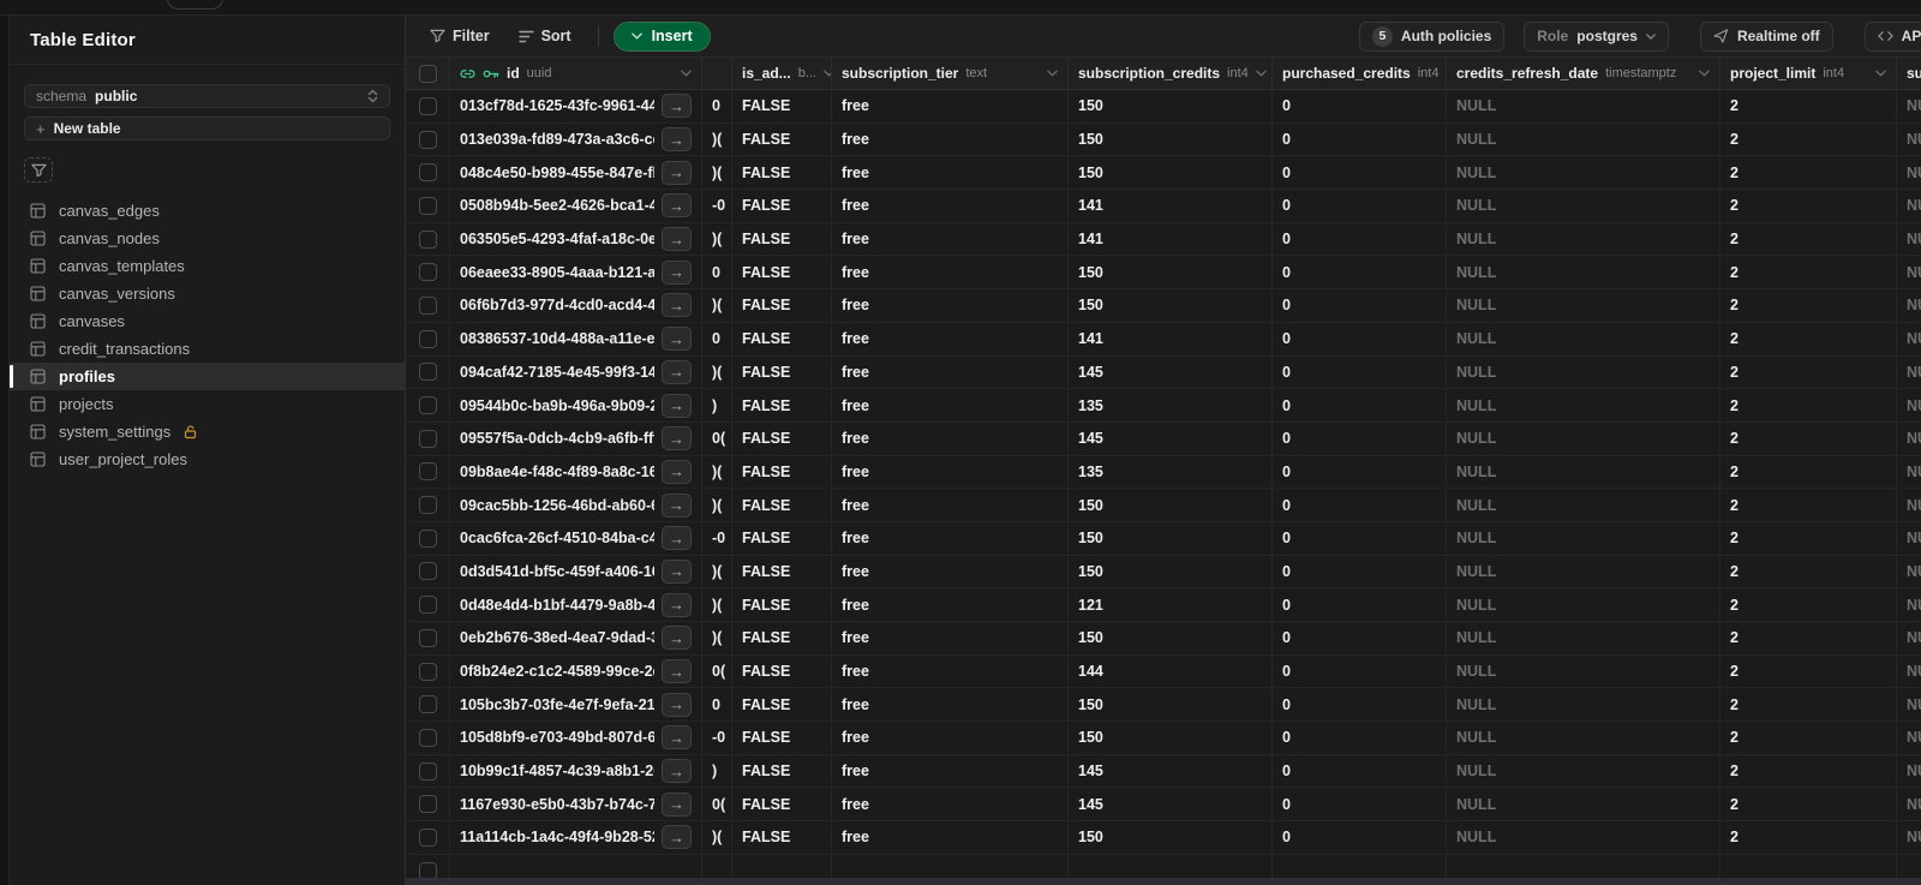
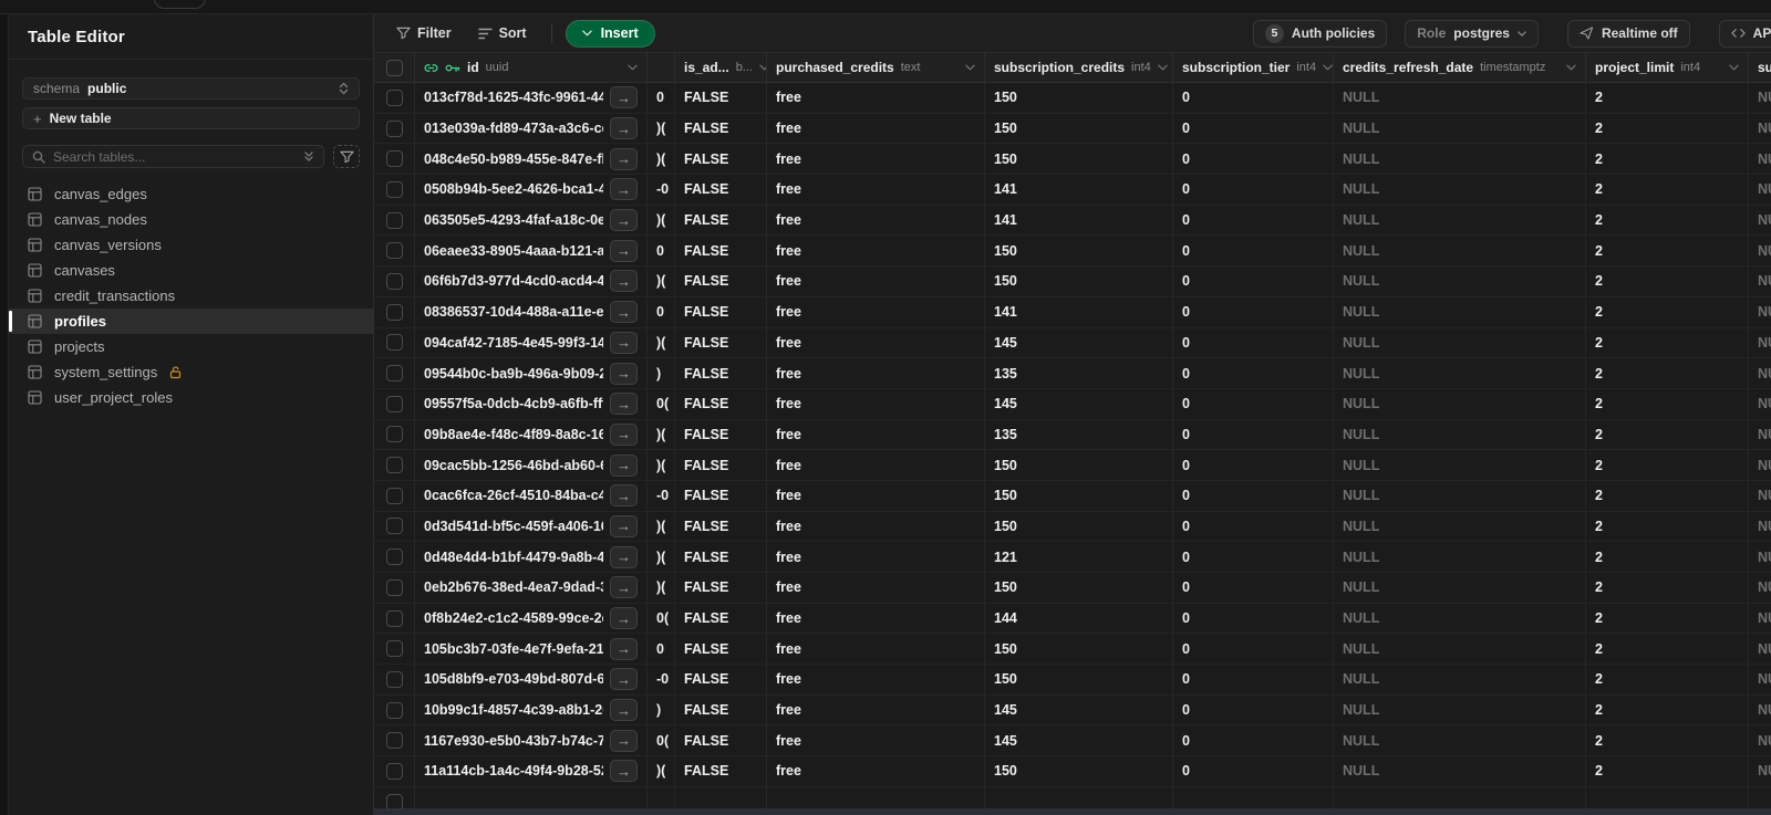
  Table Editor
  schema
  public
  +
  New table
+ Search tables...
  canvas_edges
  canvas_nodes
- canvas_templates
  canvas_versions
  canvases
  credit_transactions
  profiles
  projects
  system_settings
  user_project_roles
  Filter
  Sort
  Insert
  5
  Auth policies
  Role
  postgres
  Realtime off
  id
  uuid
  is_ad...
  b...
- subscription_tier
+ purchased_credits
  text
  subscription_credits
  int4
- purchased_credits
+ subscription_tier
  int4
  credits_refresh_date
  timestamptz
  project_limit
  int4
  su
  013cf78d-1625-43fc-9961-44
  →
  0
  FALSE
  free
  150
  0
  NULL
  2
  013e039a-fd89-473a-a3c6-c
  →
  )(
  FALSE
  free
  150
  0
  NULL
  2
  048c4e50-b989-455e-847e-f
  →
  )(
  FALSE
  free
  150
  0
  NULL
  2
  0508b94b-5ee2-4626-bca1-4
  →
  -0
  FALSE
  free
  141
  0
  NULL
  2
  063505e5-4293-4faf-a18c-0e
  →
  )(
  FALSE
  free
  141
  0
  NULL
  2
  06eaee33-8905-4aaa-b121-a
  →
  0
  FALSE
  free
  150
  0
  NULL
  2
  06f6b7d3-977d-4cd0-acd4-4
  →
  )(
  FALSE
  free
  150
  0
  NULL
  2
  08386537-10d4-488a-a11e-e
  →
  0
  FALSE
  free
  141
  0
  NULL
  2
  094caf42-7185-4e45-99f3-14
  →
  )(
  FALSE
  free
  145
  0
  NULL
  2
  09544b0c-ba9b-496a-9b09-2
  →
  )
  FALSE
  free
  135
  0
  NULL
  2
  09557f5a-0dcb-4cb9-a6fb-ff
  →
  0(
  FALSE
  free
  145
  0
  NULL
  2
  09b8ae4e-f48c-4f89-8a8c-16
  →
  )(
  FALSE
  free
  135
  0
  NULL
  2
  09cac5bb-1256-46bd-ab60-
  →
  )(
  FALSE
  free
  150
  0
  NULL
  2
  0cac6fca-26cf-4510-84ba-c4
  →
  -0
  FALSE
  free
  150
  0
  NULL
  2
  0d3d541d-bf5c-459f-a406-1
  →
  )(
  FALSE
  free
  150
  0
  NULL
  2
  0d48e4d4-b1bf-4479-9a8b-4
  →
  )(
  FALSE
  free
  121
  0
  NULL
  2
  0eb2b676-38ed-4ea7-9dad-
  →
  )(
  FALSE
  free
  150
  0
  NULL
  2
  0f8b24e2-c1c2-4589-99ce-2
  →
  0(
  FALSE
  free
  144
  0
  NULL
  2
  105bc3b7-03fe-4e7f-9efa-21
  →
  0
  FALSE
  free
  150
  0
  NULL
  2
  105d8bf9-e703-49bd-807d-6
  →
  -0
  FALSE
  free
  150
  0
  NULL
  2
  10b99c1f-4857-4c39-a8b1-2
  →
  )
  FALSE
  free
  145
  0
  NULL
  2
  1167e930-e5b0-43b7-b74c-7
  →
  0(
  FALSE
  free
  145
  0
  NULL
  2
  11a114cb-1a4c-49f4-9b28-5
  →
  )(
  FALSE
  free
  150
  0
  NULL
  2
